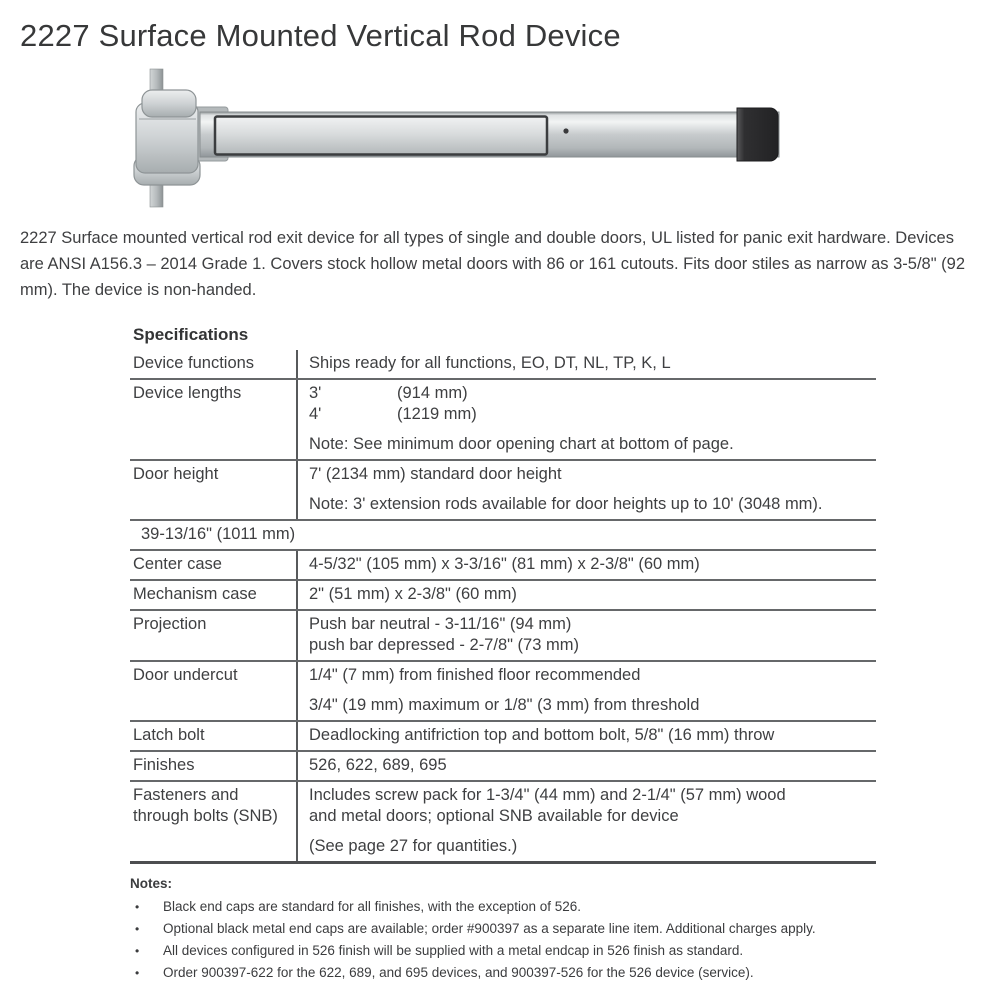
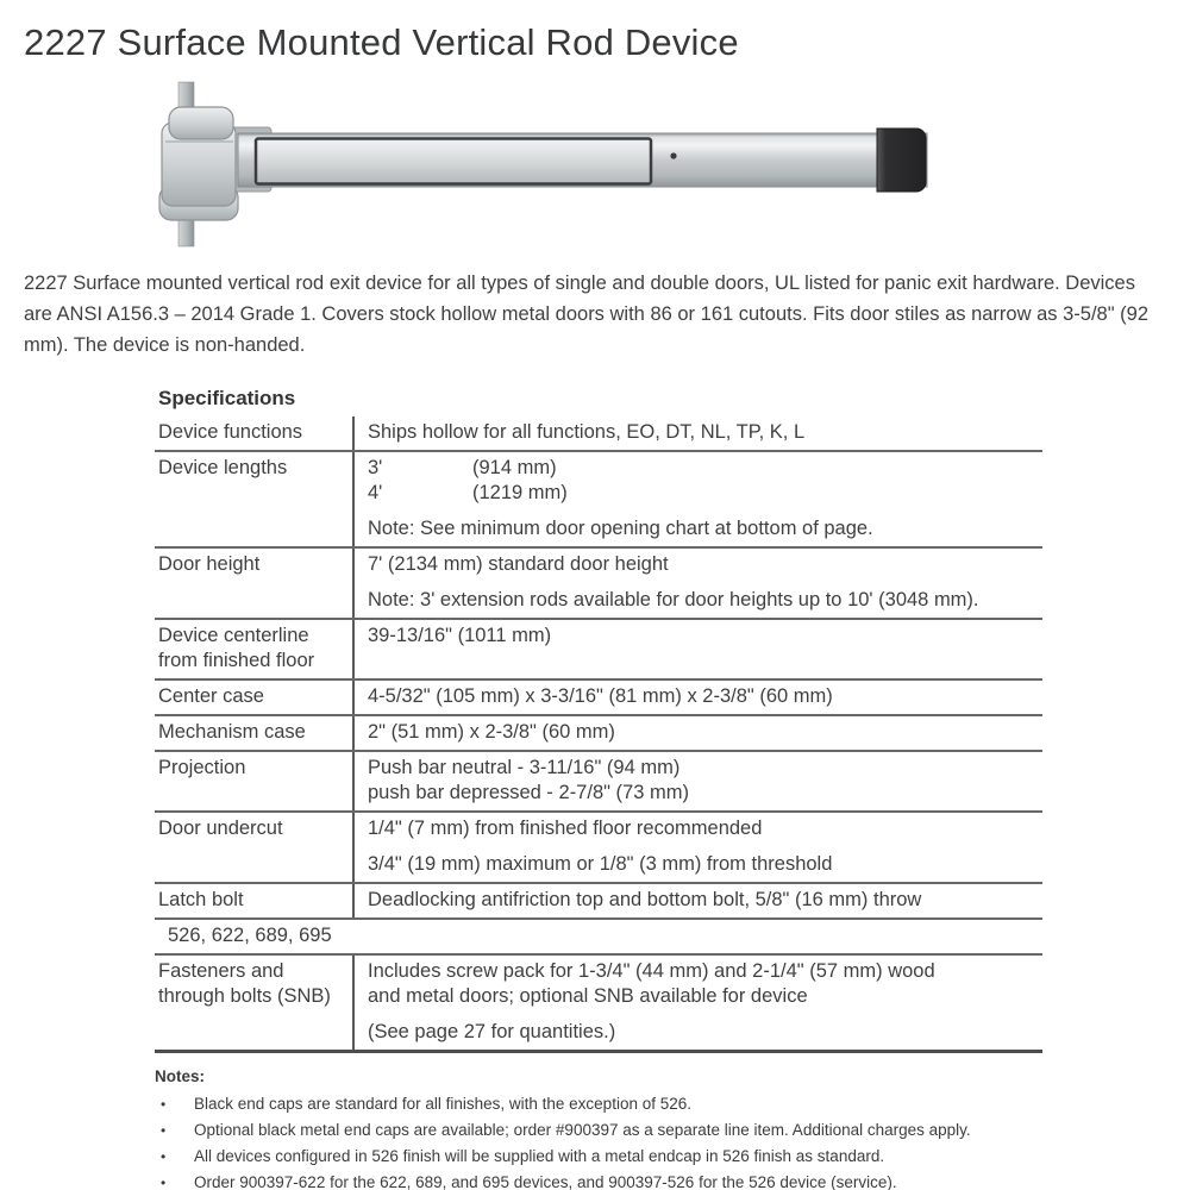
  2227 Surface Mounted Vertical Rod Device
  2227 Surface mounted vertical rod exit device for all types of single and double doors, UL listed for panic exit hardware. Devices are ANSI A156.3 – 2014 Grade 1. Covers stock hollow metal doors with 86 or 161 cutouts. Fits door stiles as narrow as 3-5/8" (92 mm). The device is non-handed.
  Specifications
  Device functions
- Ships ready for all functions, EO, DT, NL, TP, K, L
+ Ships hollow for all functions, EO, DT, NL, TP, K, L
  Device lengths
  3' (914 mm)
  4' (1219 mm)
  Note: See minimum door opening chart at bottom of page.
  Door height
  7' (2134 mm) standard door height
  Note: 3' extension rods available for door heights up to 10' (3048 mm).
+ Device centerline from finished floor
  39-13/16" (1011 mm)
  Center case
  4-5/32" (105 mm) x 3-3/16" (81 mm) x 2-3/8" (60 mm)
  Mechanism case
  2" (51 mm) x 2-3/8" (60 mm)
  Projection
  Push bar neutral - 3-11/16" (94 mm)
  push bar depressed - 2-7/8" (73 mm)
  Door undercut
  1/4" (7 mm) from finished floor recommended
  3/4" (19 mm) maximum or 1/8" (3 mm) from threshold
  Latch bolt
  Deadlocking antifriction top and bottom bolt, 5/8" (16 mm) throw
- Finishes
  526, 622, 689, 695
  Fasteners and through bolts (SNB)
  Includes screw pack for 1-3/4" (44 mm) and 2-1/4" (57 mm) wood and metal doors; optional SNB available for device
  (See page 27 for quantities.)
  Notes:
  •
  Black end caps are standard for all finishes, with the exception of 526.
  •
  Optional black metal end caps are available; order #900397 as a separate line item. Additional charges apply.
  •
  All devices configured in 526 finish will be supplied with a metal endcap in 526 finish as standard.
  •
  Order 900397-622 for the 622, 689, and 695 devices, and 900397-526 for the 526 device (service).
